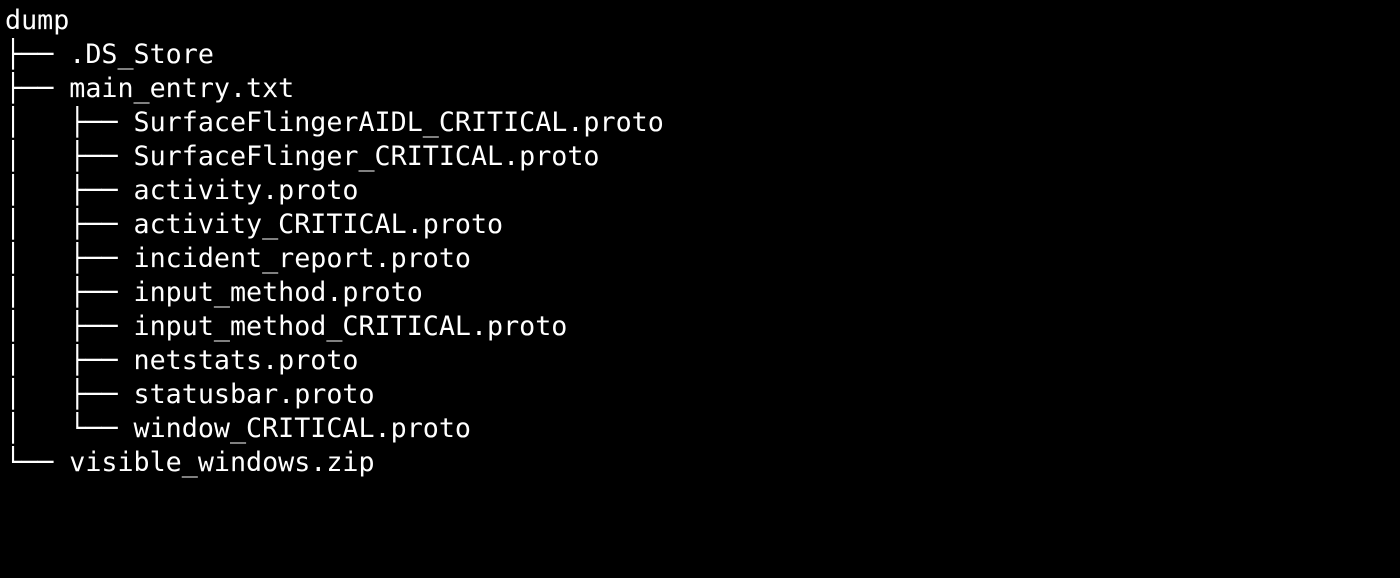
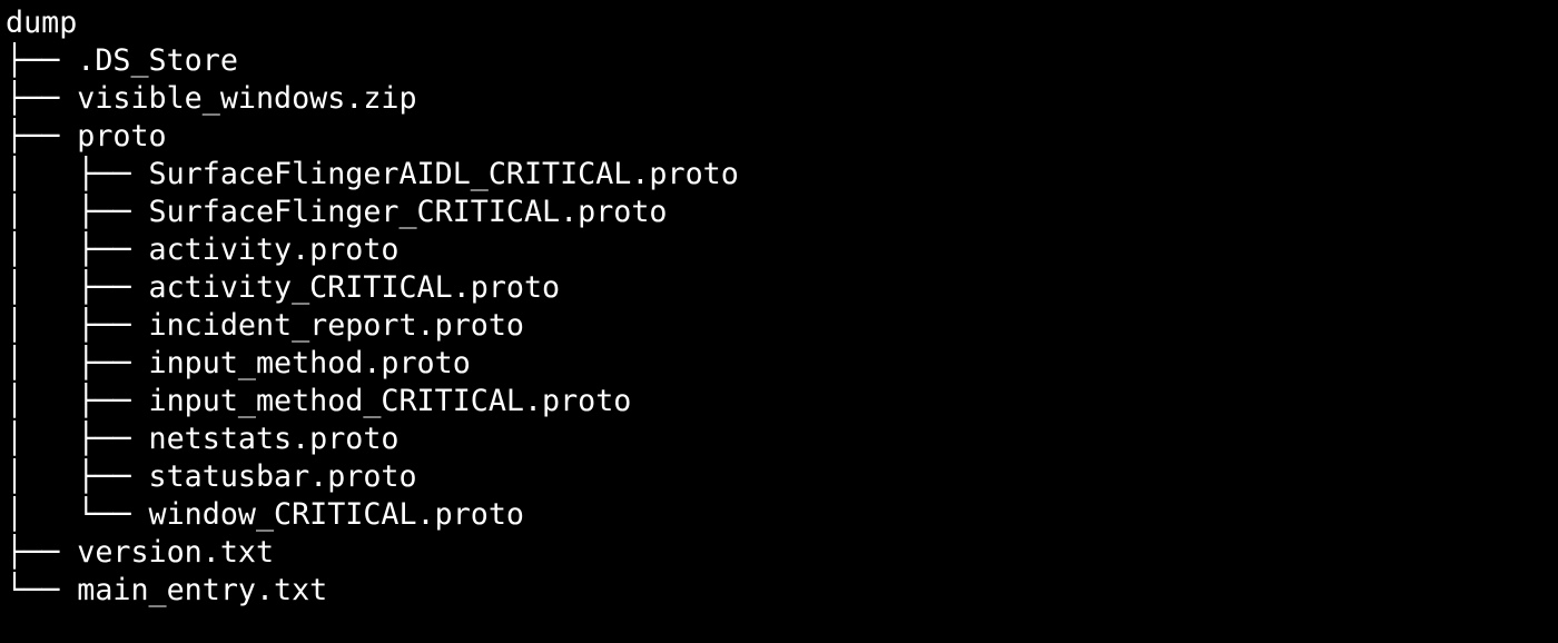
  dump
  ├── .DS_Store
- ├── main_entry.txt
+ ├── visible_windows.zip
+ ├── proto
  │ ├── SurfaceFlingerAIDL_CRITICAL.proto
  │ ├── SurfaceFlinger_CRITICAL.proto
  │ ├── activity.proto
  │ ├── activity_CRITICAL.proto
  │ ├── incident_report.proto
  │ ├── input_method.proto
  │ ├── input_method_CRITICAL.proto
  │ ├── netstats.proto
  │ ├── statusbar.proto
  │ └── window_CRITICAL.proto
+ ├── version.txt
- └── visible_windows.zip
+ └── main_entry.txt
